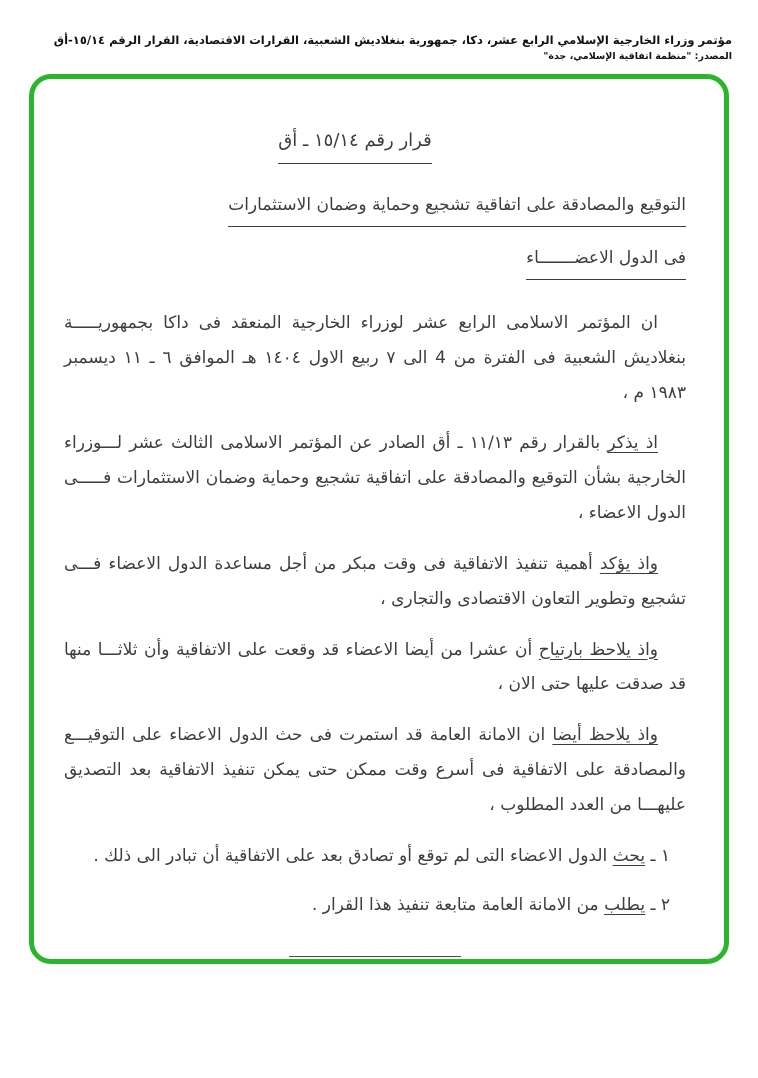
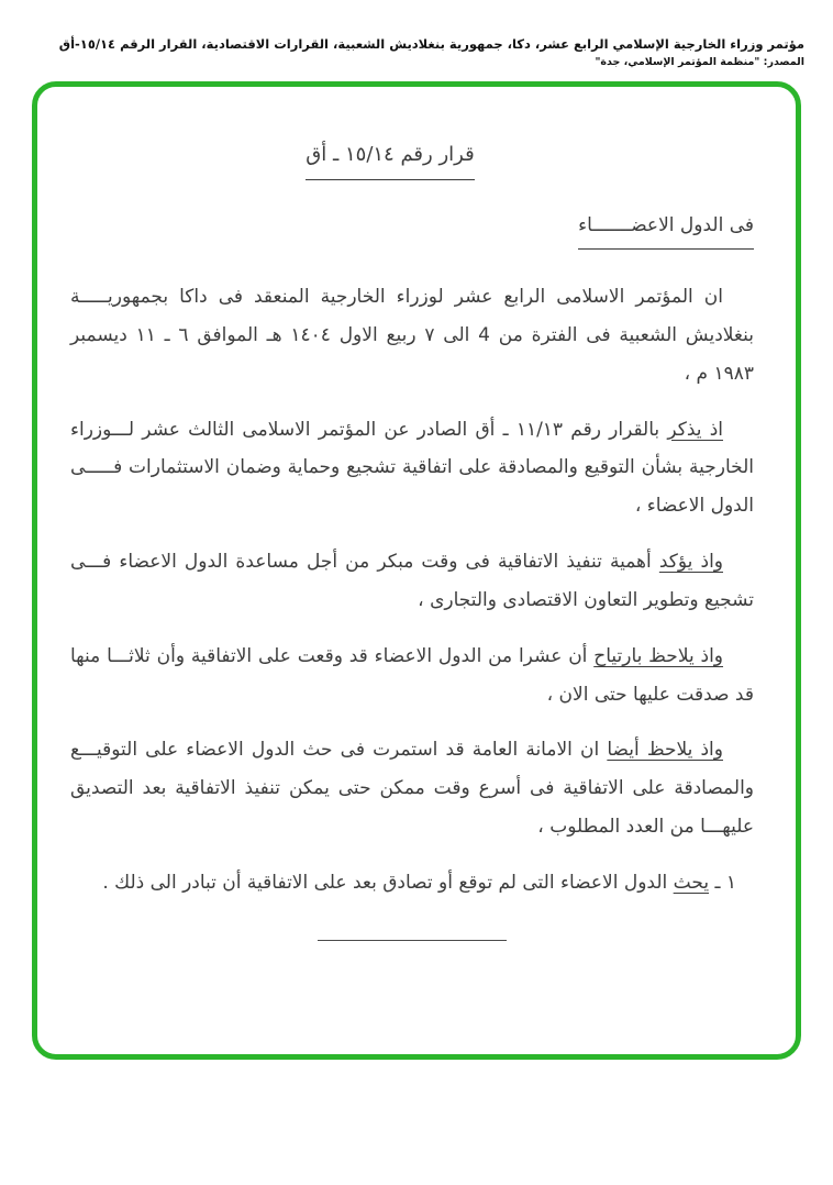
  مؤتمر وزراء الخارجية الإسلامي الرابع عشر، دكا، جمهورية بنغلاديش الشعبية، القرارات الاقتصادية، القرار الرقم ١٥/١٤-أق
- المصدر: "منظمة اتفاقية الإسلامي، جدة"
+ المصدر: "منظمة المؤتمر الإسلامي، جدة"
  قرار رقم ١٥/١٤ ـ أق
- التوقيع والمصادقة على اتفاقية تشجيع وحماية وضمان الاستثمارات
  فى الدول الاعضـــــــاء
  ان المؤتمر الاسلامى الرابع عشر لوزراء الخارجية المنعقد فى داكا بجمهوريـــــة بنغلاديش الشعبية فى الفترة من 4 الى ٧ ربيع الاول ١٤٠٤ هـ الموافق ٦ ـ ١١ ديسمبر ١٩٨٣ م ،
  اذ يذكر بالقرار رقم ١١/١٣ ـ أق الصادر عن المؤتمر الاسلامى الثالث عشر لـــوزراء الخارجية بشأن التوقيع والمصادقة على اتفاقية تشجيع وحماية وضمان الاستثمارات فـــــى الدول الاعضاء ،
  واذ يؤكد أهمية تنفيذ الاتفاقية فى وقت مبكر من أجل مساعدة الدول الاعضاء فـــى تشجيع وتطوير التعاون الاقتصادى والتجارى ،
- واذ يلاحظ بارتياح أن عشرا من أيضا الاعضاء قد وقعت على الاتفاقية وأن ثلاثـــا منها قد صدقت عليها حتى الان ،
+ واذ يلاحظ بارتياح أن عشرا من الدول الاعضاء قد وقعت على الاتفاقية وأن ثلاثـــا منها قد صدقت عليها حتى الان ،
  واذ يلاحظ أيضا ان الامانة العامة قد استمرت فى حث الدول الاعضاء على التوقيـــع والمصادقة على الاتفاقية فى أسرع وقت ممكن حتى يمكن تنفيذ الاتفاقية بعد التصديق عليهـــا من العدد المطلوب ،
  ١ ـ يحث الدول الاعضاء التى لم توقع أو تصادق بعد على الاتفاقية أن تبادر الى ذلك .
- ٢ ـ يطلب من الامانة العامة متابعة تنفيذ هذا القرار .
